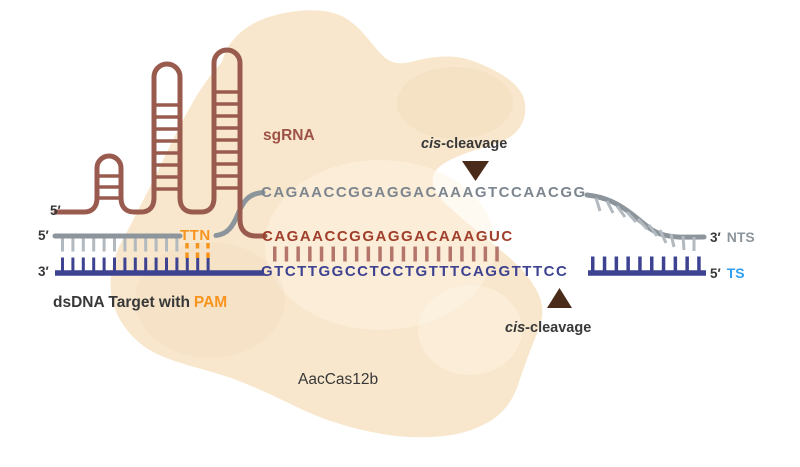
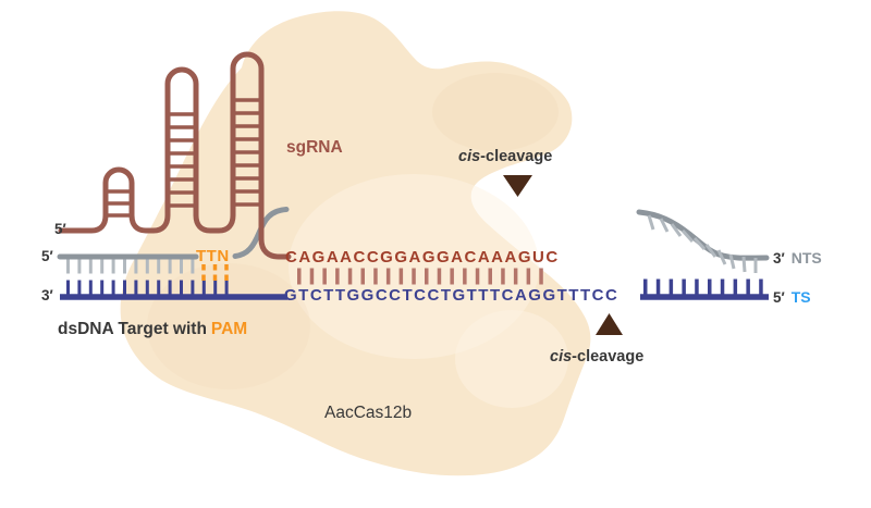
  sgRNA
  cis-cleavage
- CAGAACCGGAGGACAAAGTCCAACGG
  5′
  5′
  TTN
  CAGAACCGGAGGACAAAGUC
  3′
  GTCTTGGCCTCCTGTTTCAGGTTTCC
  3′ NTS
  5′ TS
  dsDNA Target with PAM
  cis-cleavage
  AacCas12b
